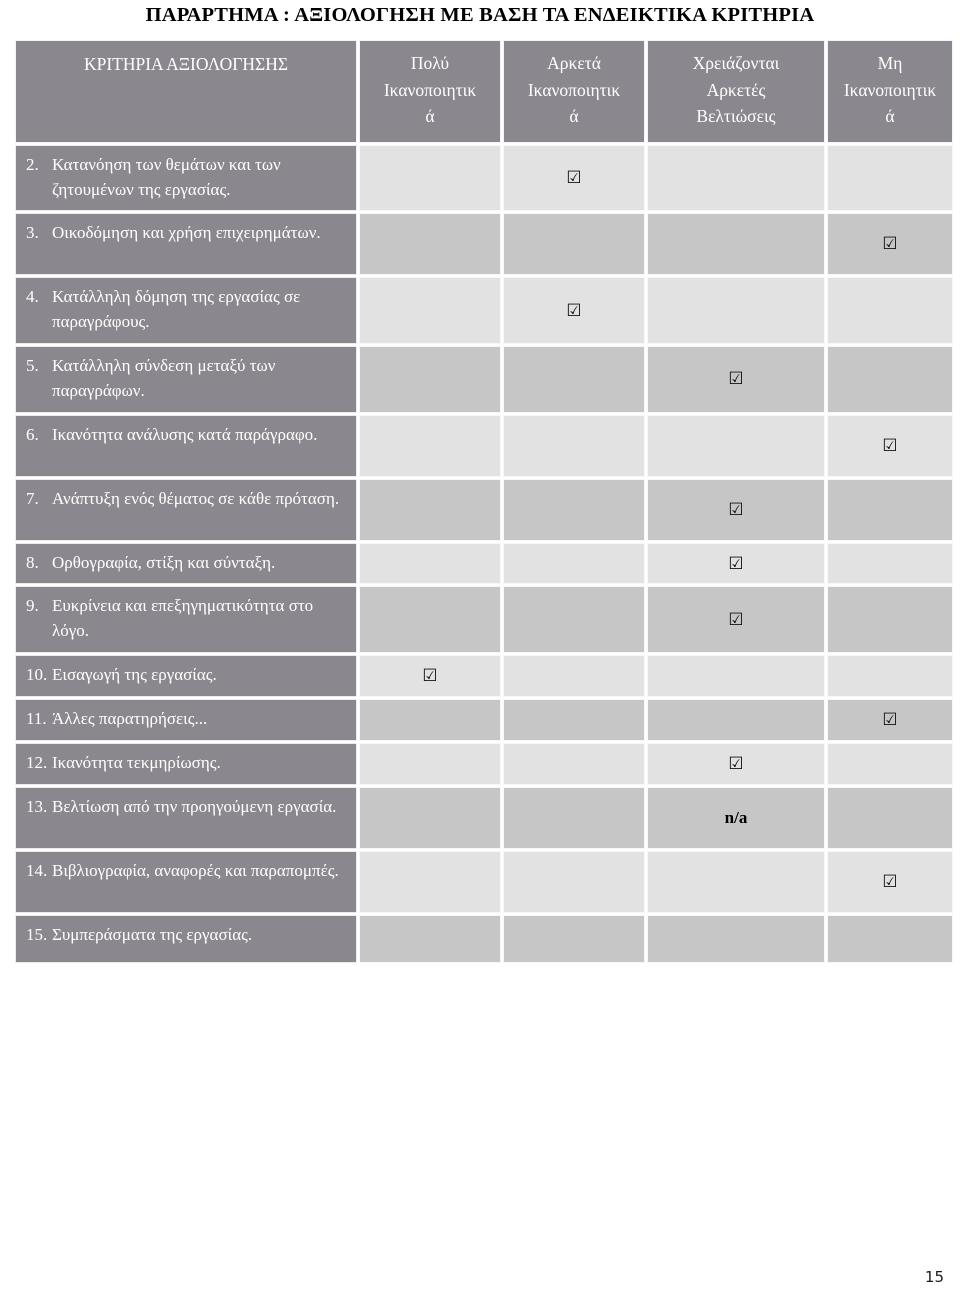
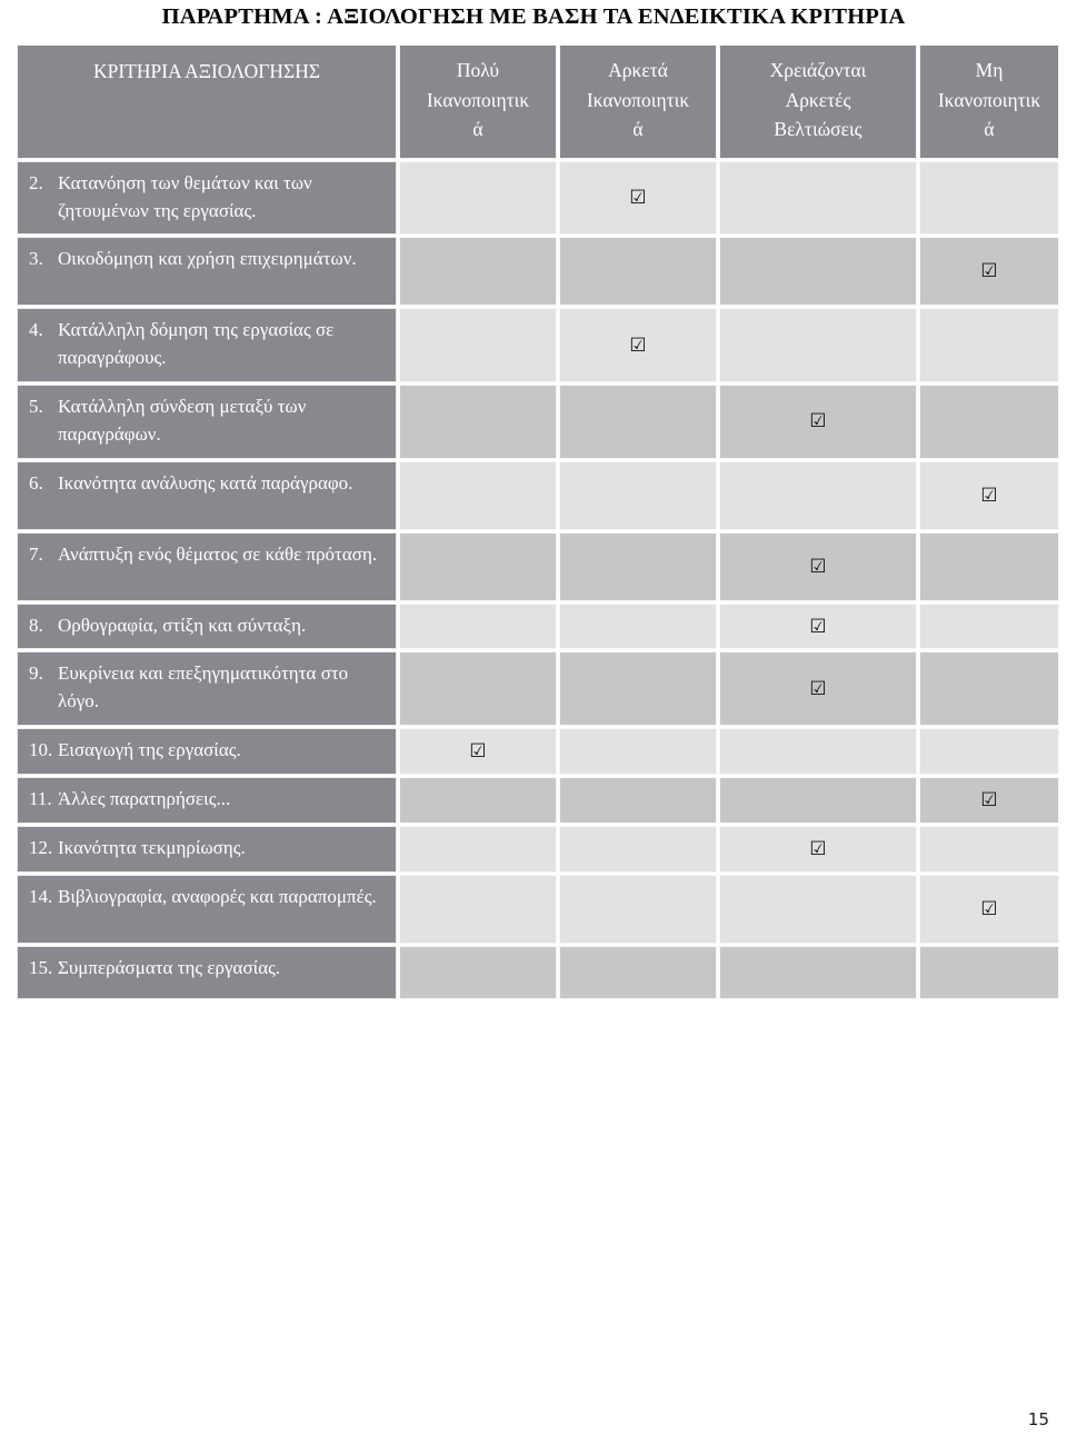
  ΠΑΡΑΡΤΗΜΑ : ΑΞΙΟΛΟΓΗΣΗ ΜΕ ΒΑΣΗ ΤΑ ΕΝΔΕΙΚΤΙΚΑ ΚΡΙΤΗΡΙΑ
  ΚΡΙΤΗΡΙΑ ΑΞΙΟΛΟΓΗΣΗΣ	ΠολύΙκανοποιητικά	ΑρκετάΙκανοποιητικά	ΧρειάζονταιΑρκετέςΒελτιώσεις	ΜηΙκανοποιητικά
  2. Κατανόηση των θεμάτων και των ζητουμένων της εργασίας.		☑
  3. Οικοδόμηση και χρήση επιχειρημάτων.				☑
  4. Κατάλληλη δόμηση της εργασίας σε παραγράφους.		☑
  5. Κατάλληλη σύνδεση μεταξύ των παραγράφων.			☑
  6. Ικανότητα ανάλυσης κατά παράγραφο.				☑
  7. Ανάπτυξη ενός θέματος σε κάθε πρόταση.			☑
  8. Ορθογραφία, στίξη και σύνταξη.			☑
  9. Ευκρίνεια και επεξηγηματικότητα στο λόγο.			☑
  10. Εισαγωγή της εργασίας.	☑
  11. Άλλες παρατηρήσεις...				☑
  12. Ικανότητα τεκμηρίωσης.			☑
- 13. Βελτίωση από την προηγούμενη εργασία.			n/a
  14. Βιβλιογραφία, αναφορές και παραπομπές.				☑
  15. Συμπεράσματα της εργασίας.
  15
